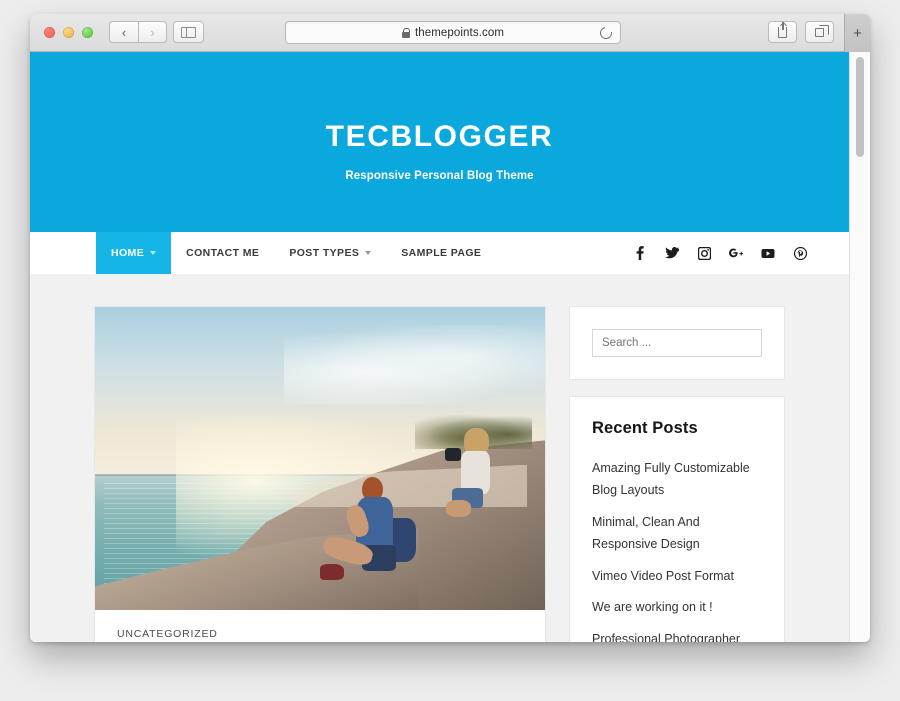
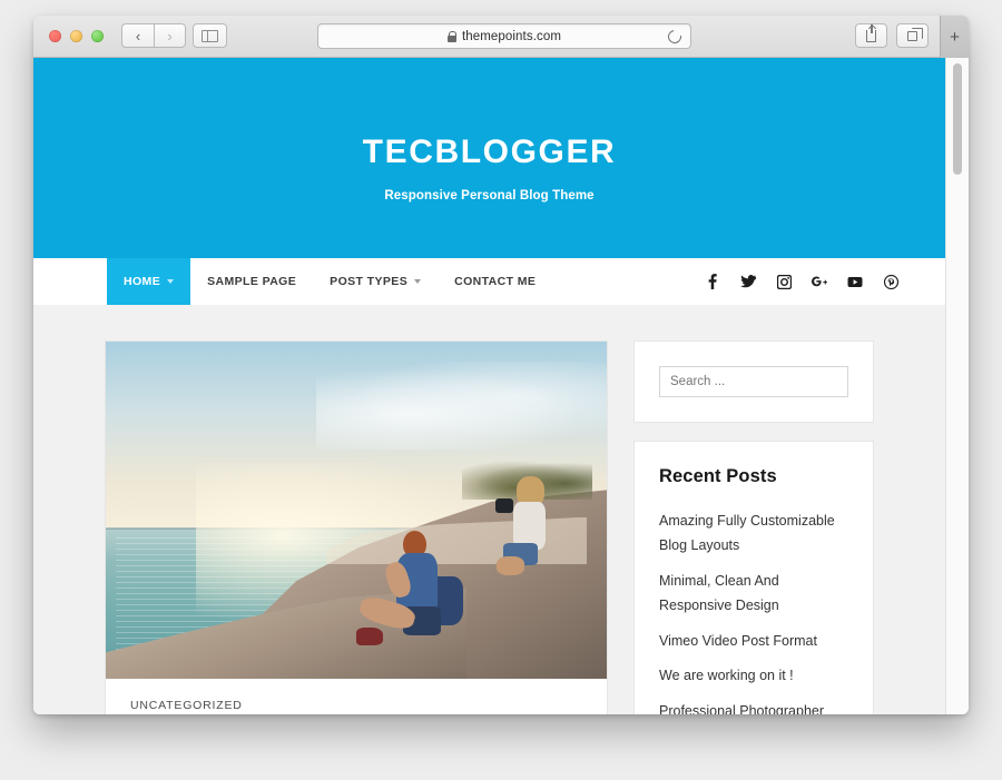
  ‹
  ›
  themepoints.com
  +
  TECBLOGGER
  Responsive Personal Blog Theme
  HOME
- CONTACT ME
+ SAMPLE PAGE
  POST TYPES
- SAMPLE PAGE
+ CONTACT ME
  UNCATEGORIZED
  Search ...
  Recent Posts
  Amazing Fully Customizable Blog Layouts
  Minimal, Clean And Responsive Design
  Vimeo Video Post Format
  We are working on it !
  Professional Photographer
